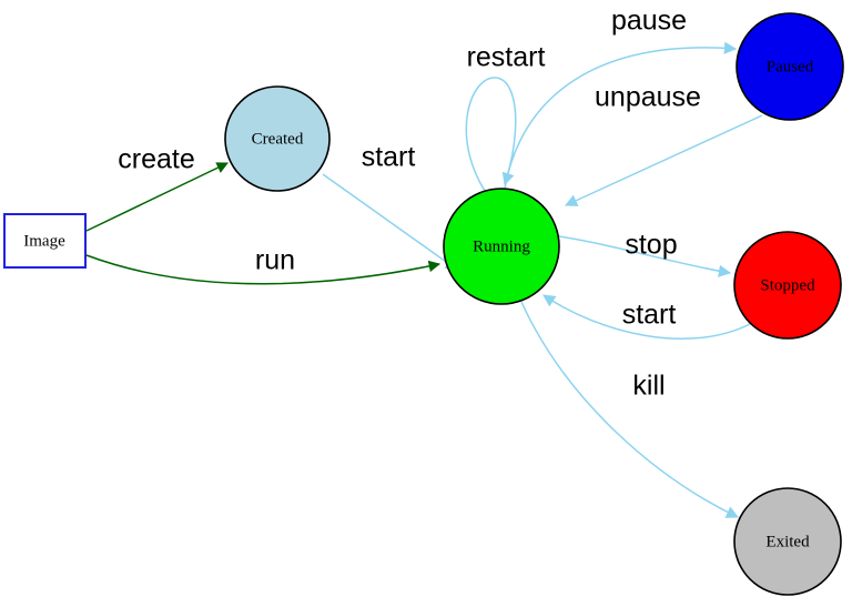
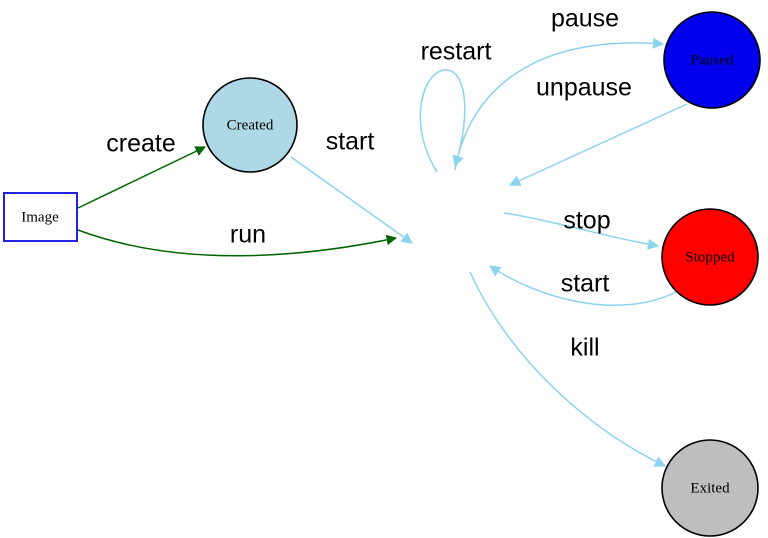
  create
  run
  start
  restart
  pause
  unpause
  stop
  start
  kill
  Image
  Created
- Running
  Paused
  Stopped
  Exited
